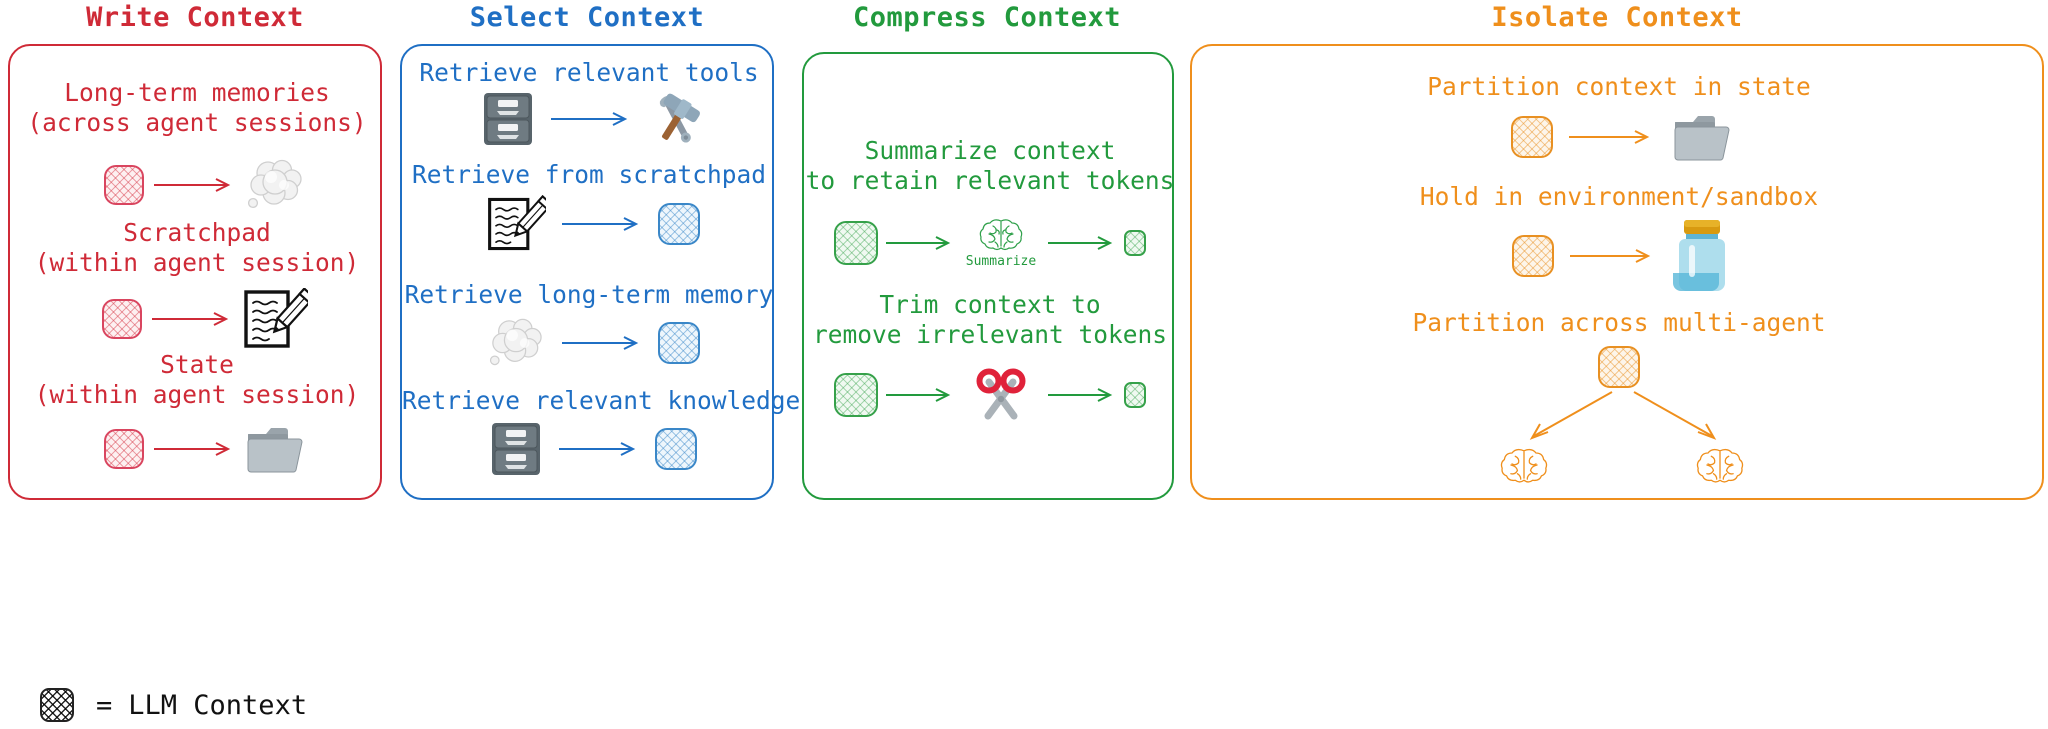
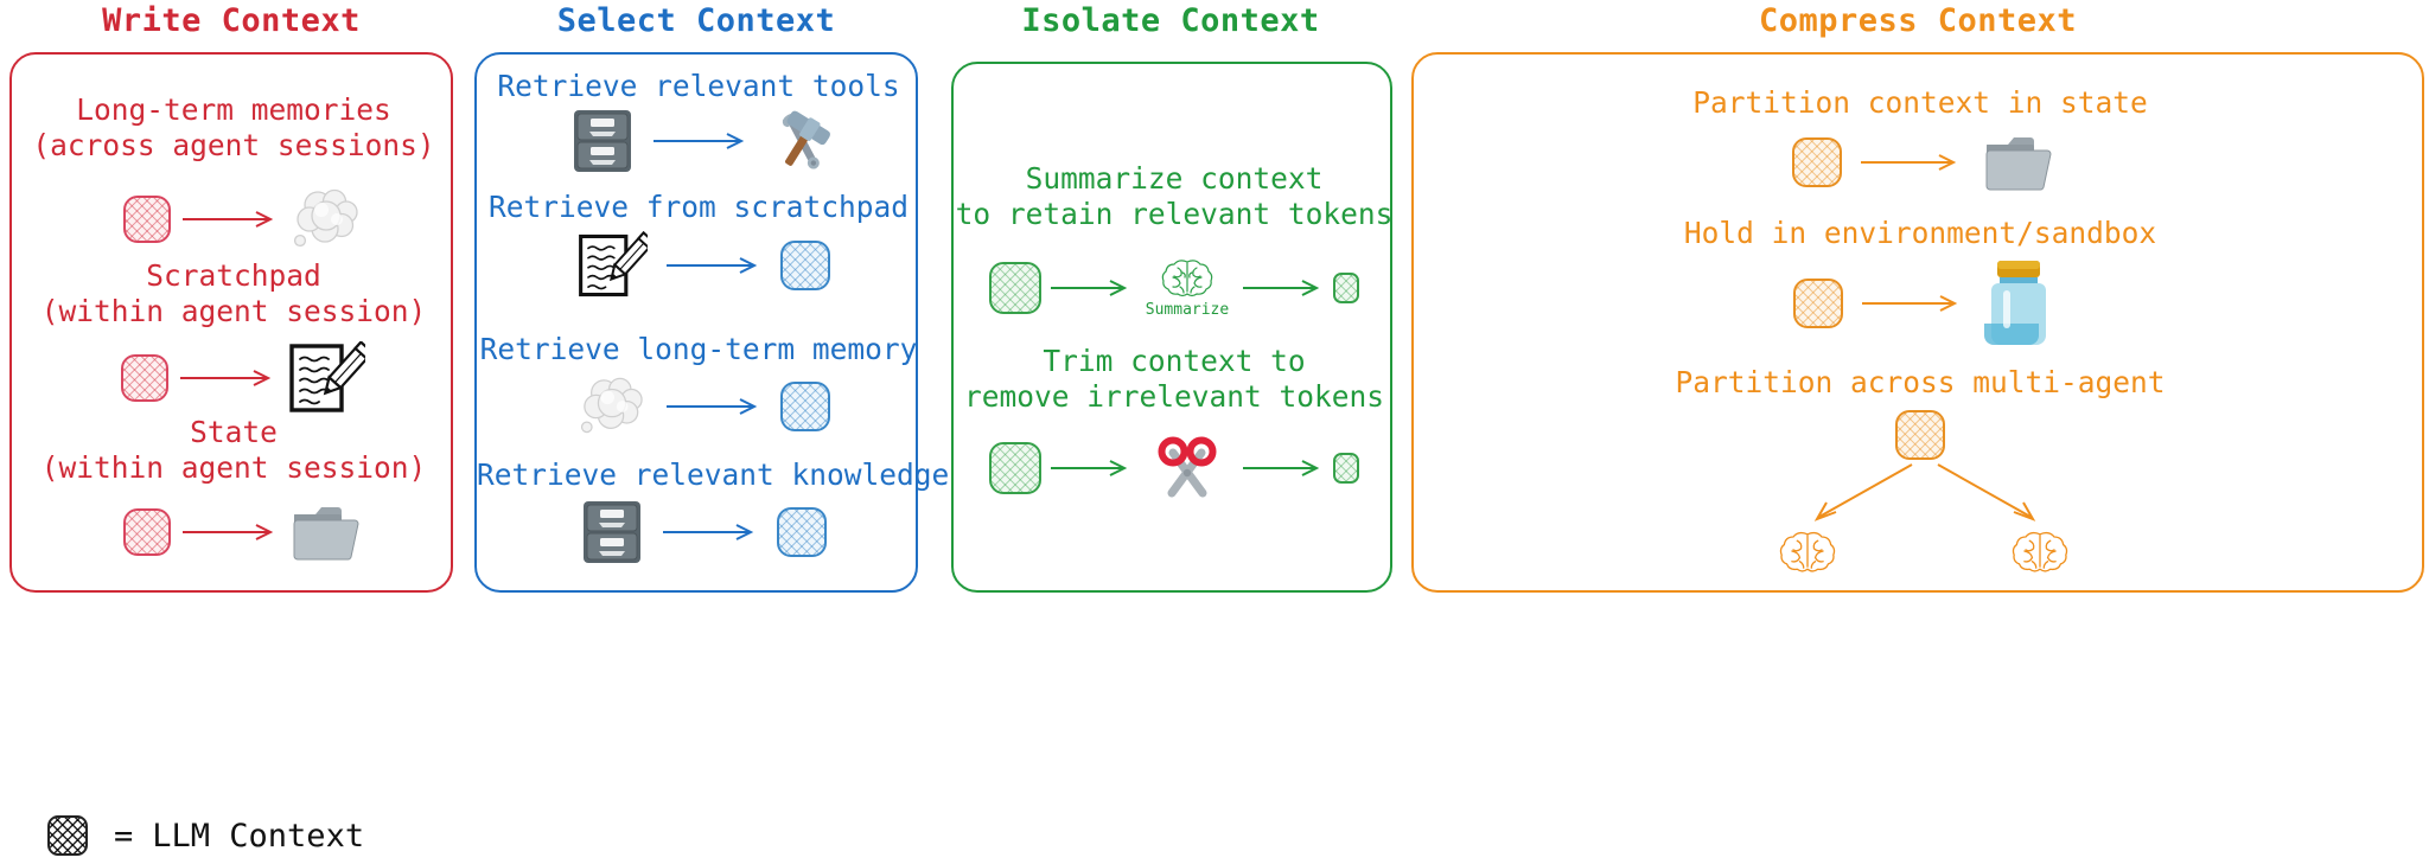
  Write Context
  Long-term memories
  (across agent sessions)
  Scratchpad
  (within agent session)
  State
  (within agent session)
  Select Context
  Retrieve relevant tools
  Retrieve from scratchpad
  Retrieve long-term memory
  Retrieve relevant knowledg
- Compress Context
+ Isolate Context
  Summarize context
  to retain relevant tokens
  Summarize
  Trim context to
  remove irrelevant tokens
- Isolate Context
+ Compress Context
  Partition context in state
  Hold in environment/sandbox
  Partition across multi-agent
  =
  LLM Context
